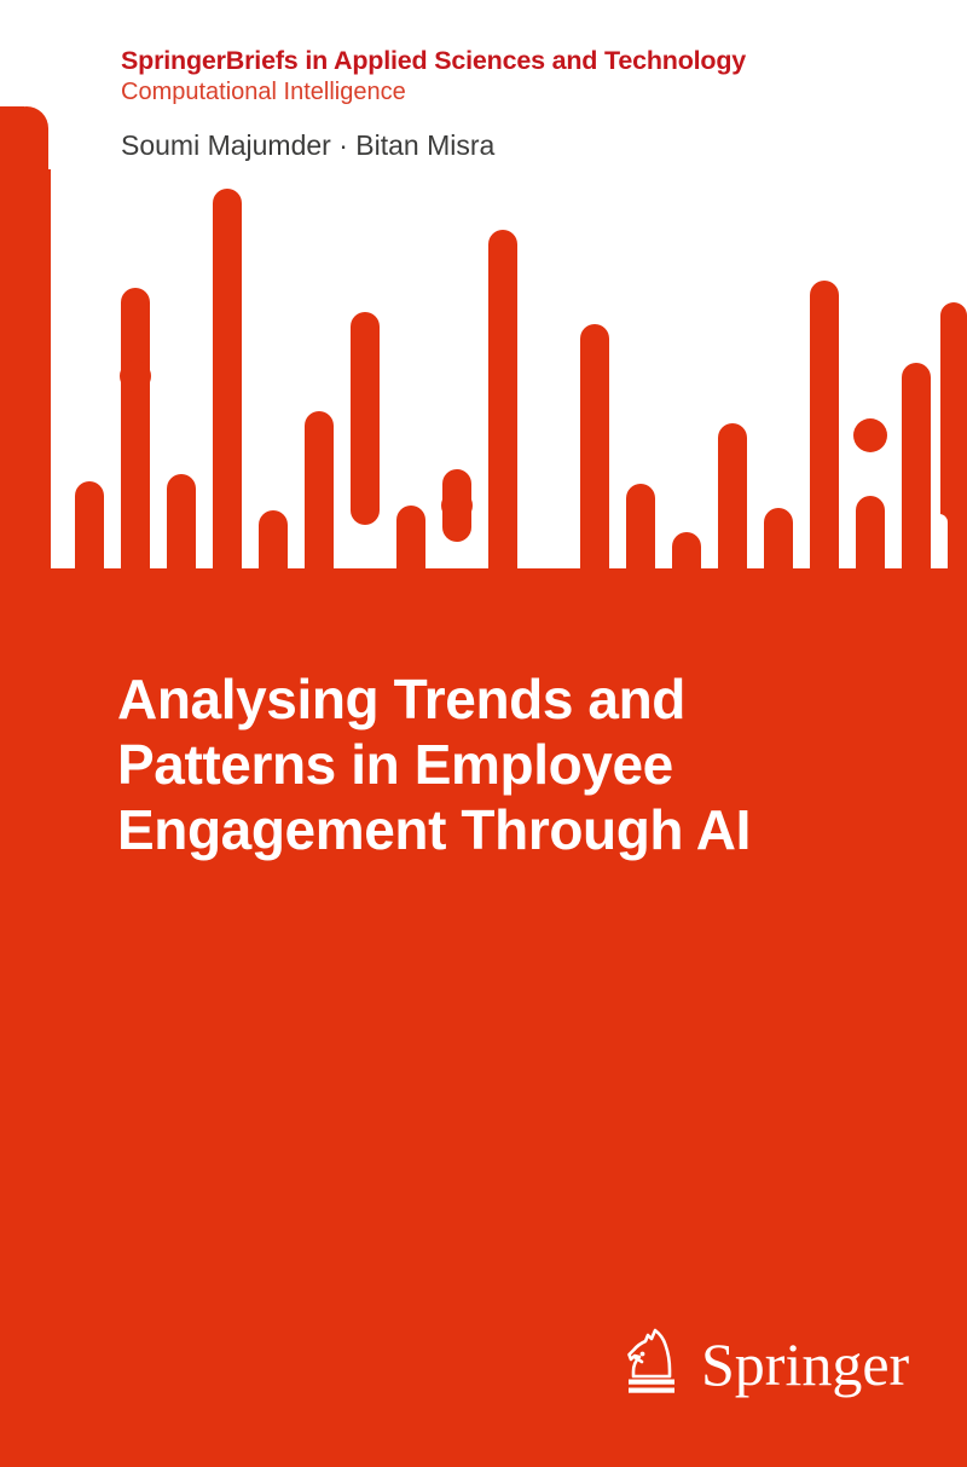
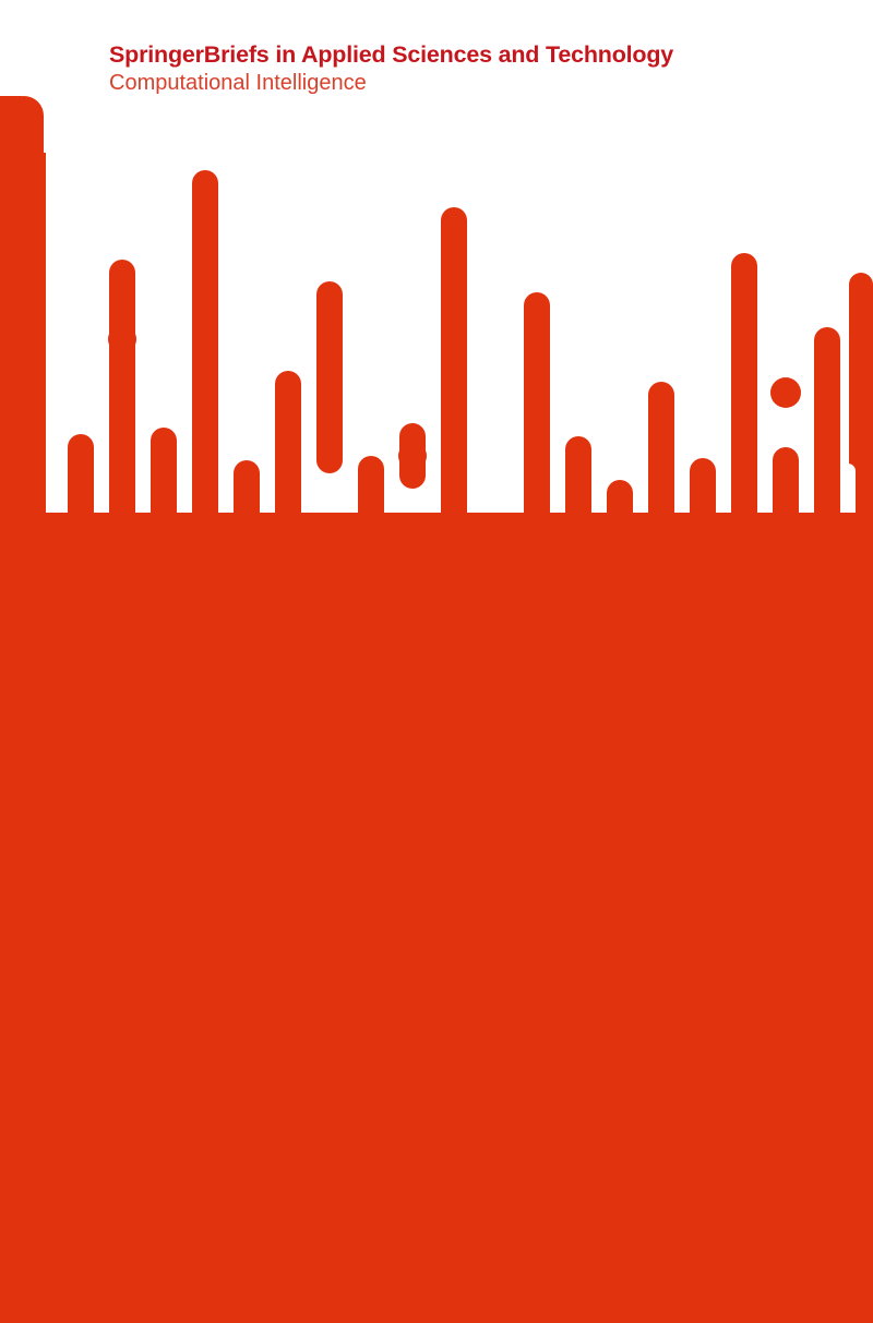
  SpringerBriefs in Applied Sciences and Technology
  Computational Intelligence
- Soumi Majumder · Bitan Misra
- Analysing Trends and Patterns in Employee Engagement Through AI
- Springer
